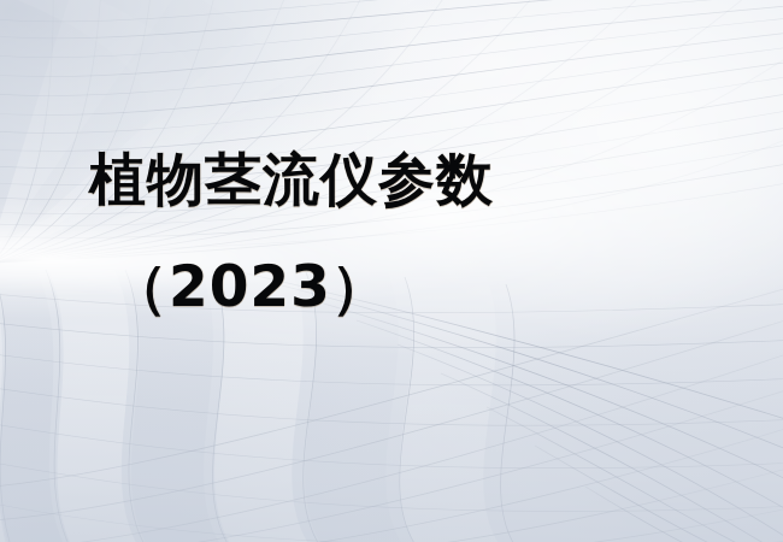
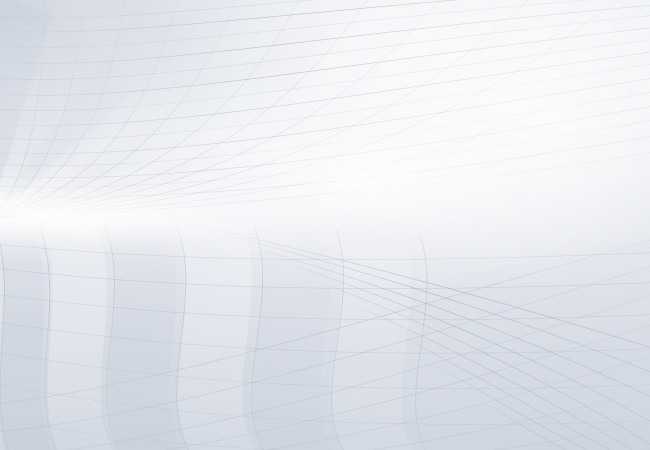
- 植物茎流仪参数
- （2023）
